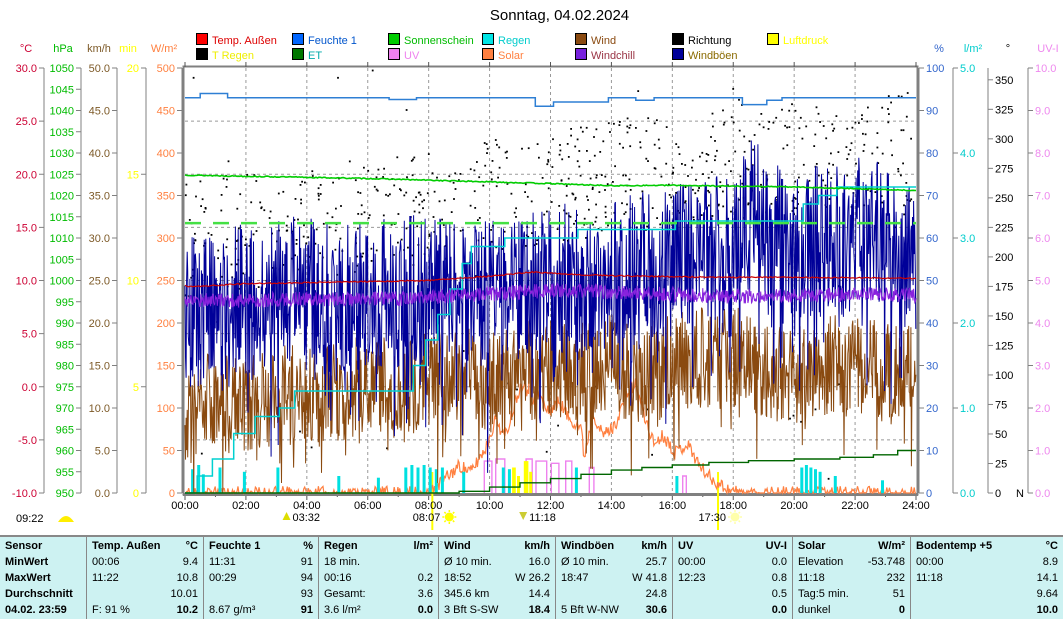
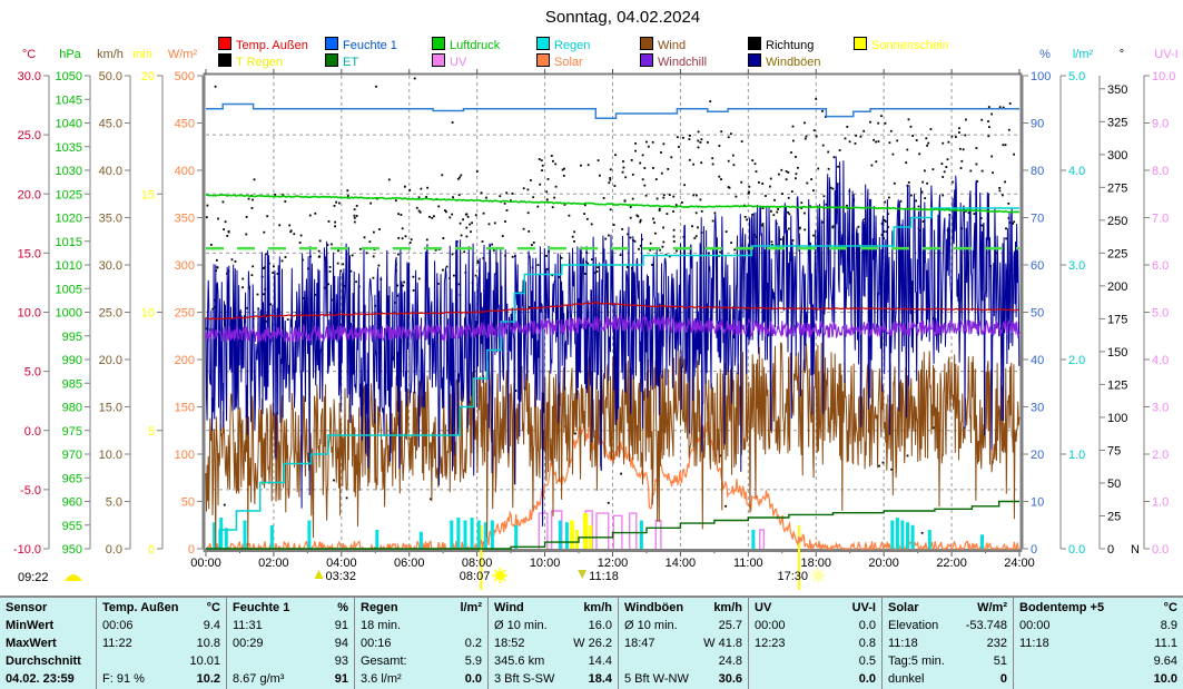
  Sonntag, 04.02.2024
  Temp. Außen
  Feuchte 1
- Sonnenschein
+ Luftdruck
  Regen
  Wind
  Richtung
- Luftdruck
+ Sonnenschein
  T Regen
  ET
  UV
  Solar
  Windchill
  Windböen
  00:00
  02:00
  04:00
  06:00
  08:00
  10:00
  12:00
  14:00
- 16:00
+ 11:00
  18:00
  20:00
  22:00
  24:00
  03:32
  08:07
  11:18
  17:30
  09:22
  °C
  30.0
  25.0
  20.0
  15.0
  10.0
  5.0
  0.0
  -5.0
  -10.0
  hPa
  1050
  1045
  1040
  1035
  1030
  1025
  1020
  1015
  1010
  1005
  1000
  995
  990
  985
  980
  975
  970
  965
  960
  955
  950
  km/h
  50.0
  45.0
  40.0
  35.0
  30.0
  25.0
  20.0
  15.0
  10.0
  5.0
  0.0
  min
  20
  15
  10
  5
  0
  W/m²
  500
  450
  400
  350
  300
  250
  200
  150
  100
  50
  0
  %
  100
  90
  80
  70
  60
  50
  40
  30
  20
  10
  0
  l/m²
  5.0
  4.0
  3.0
  2.0
  1.0
  0.0
  °
  350
  325
  300
  275
  250
  225
  200
  175
  150
  125
  100
  75
  50
  25
  0
  N
  UV-I
  10.0
  9.0
  8.0
  7.0
  6.0
  5.0
  4.0
  3.0
  2.0
  1.0
  0.0
  Sensor
  MinWert
  MaxWert
  Durchschnitt
  04.02. 23:59
  Temp. Außen
  °C
  00:06
  9.4
  11:22
  10.8
  10.01
  F: 91 %
  10.2
  Feuchte 1
  %
  11:31
  91
  00:29
  94
  93
  8.67 g/m³
  91
  Regen
  l/m²
  18 min.
  00:16
  0.2
  Gesamt:
- 3.6
+ 5.9
  3.6 l/m²
  0.0
  Wind
  km/h
  Ø 10 min.
  16.0
  18:52
  W 26.2
  345.6 km
  14.4
  3 Bft S-SW
  18.4
  Windböen
  km/h
  Ø 10 min.
  25.7
  18:47
  W 41.8
  24.8
  5 Bft W-NW
  30.6
  UV
  UV-I
  00:00
  0.0
  12:23
  0.8
  0.5
  0.0
  Solar
  W/m²
  Elevation
  -53.748
  11:18
  232
  Tag:5 min.
  51
  dunkel
  0
  Bodentemp +5
  °C
  00:00
  8.9
  11:18
- 14.1
+ 11.1
  9.64
  10.0
